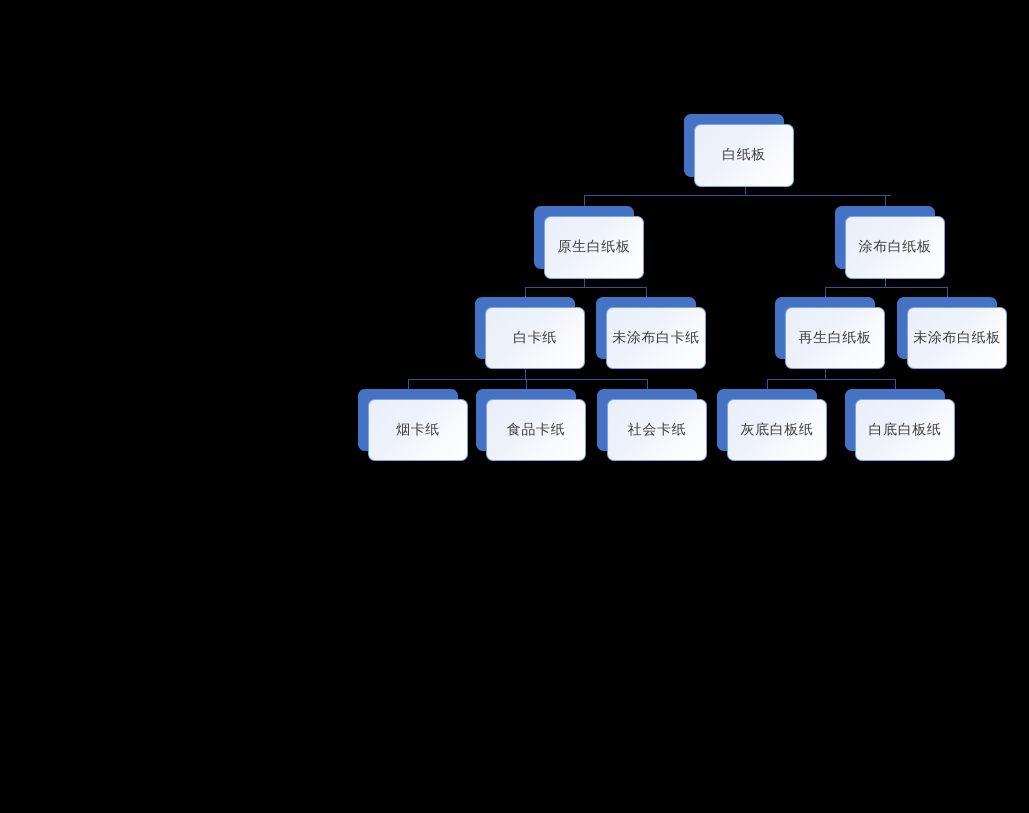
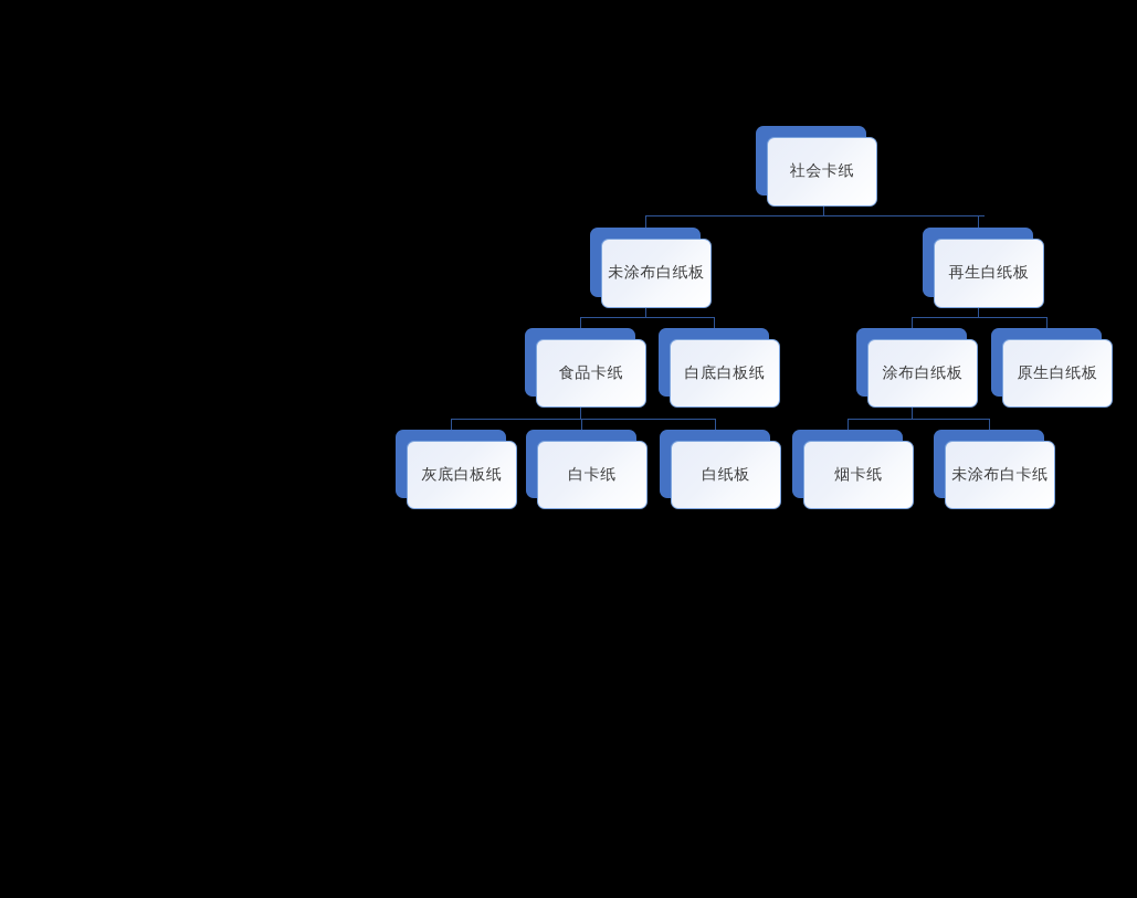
- 白纸板
+ 社会卡纸
- 原生白纸板
+ 未涂布白纸板
- 涂布白纸板
+ 再生白纸板
- 白卡纸
+ 食品卡纸
- 未涂布白卡纸
+ 白底白板纸
- 再生白纸板
+ 涂布白纸板
- 未涂布白纸板
+ 原生白纸板
- 烟卡纸
+ 灰底白板纸
- 食品卡纸
+ 白卡纸
- 社会卡纸
+ 白纸板
- 灰底白板纸
+ 烟卡纸
- 白底白板纸
+ 未涂布白卡纸
